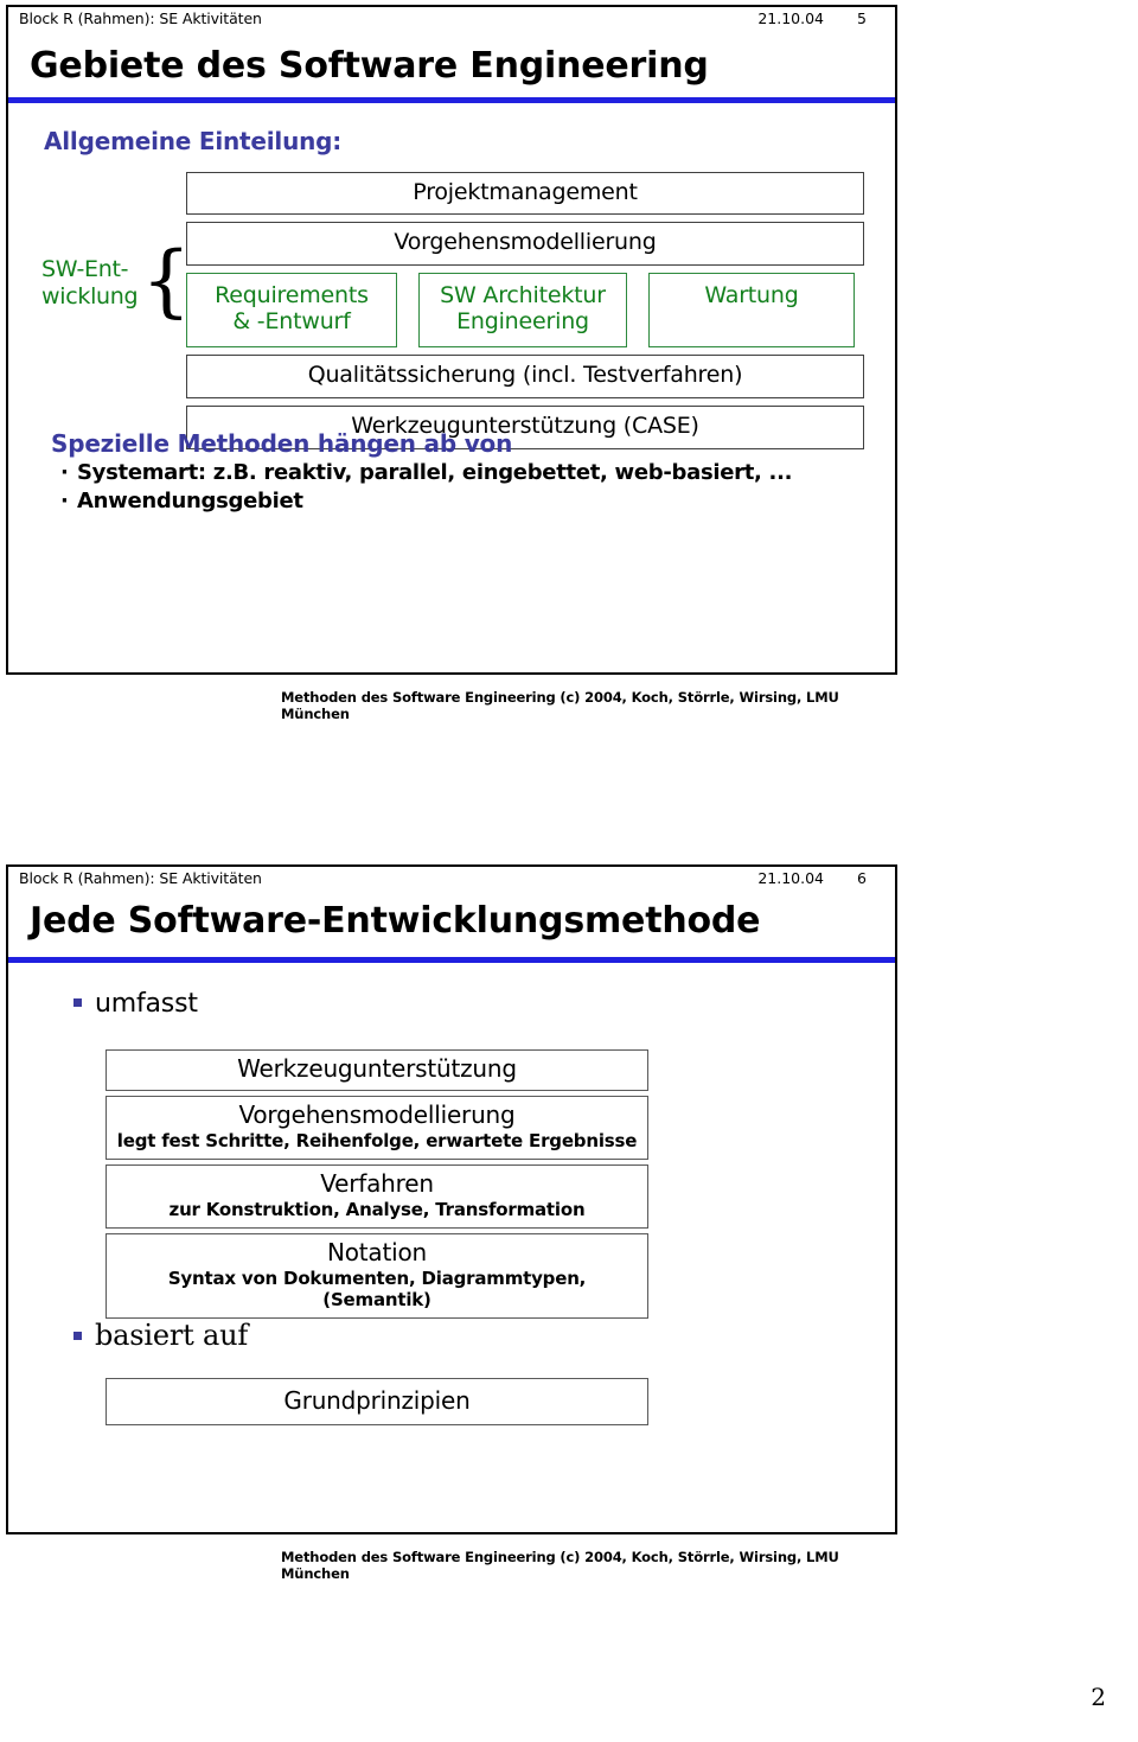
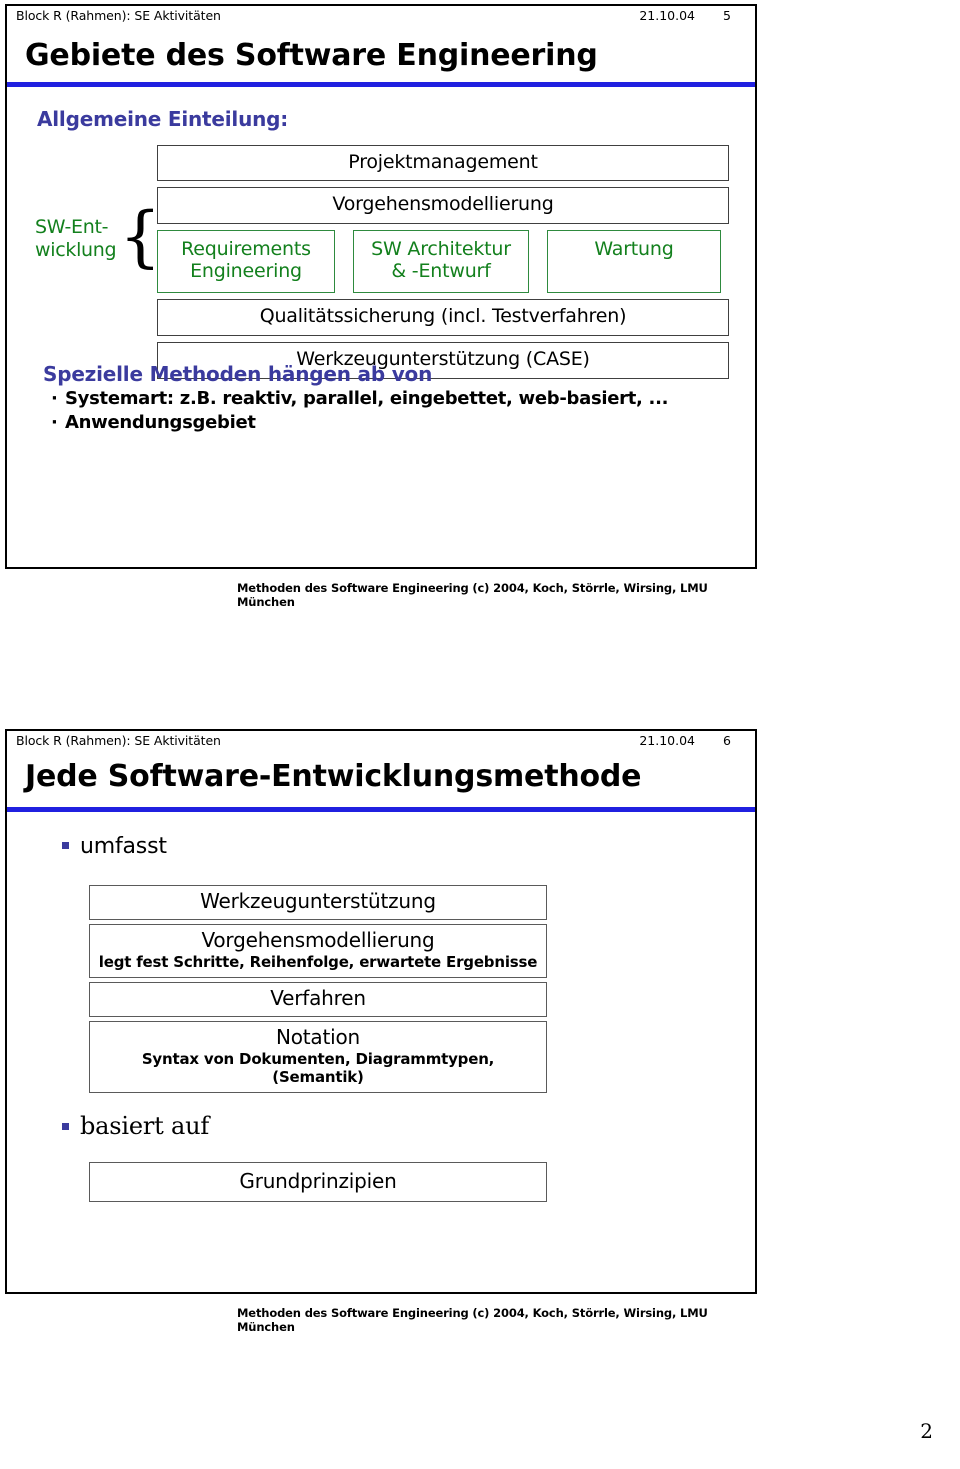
  Block R (Rahmen): SE Aktivitäten
  21.10.04
  5
  Gebiete des Software Engineering
  Allgemeine Einteilung:
  Projektmanagement
  Vorgehensmodellierung
  Requirements
- & -Entwurf
+ Engineering
  SW Architektur
- Engineering
+ & -Entwurf
  Wartung
  Qualitätssicherung (incl. Testverfahren)
  Werkzeugunterstützung (CASE)
  SW-Ent-
  wicklung
  {
  Spezielle Methoden hängen ab von
  ·
  Systemart: z.B. reaktiv, parallel, eingebettet, web-basiert, ...
  ·
  Anwendungsgebiet
  Methoden des Software Engineering (c) 2004, Koch, Störrle, Wirsing, LMU München
  Block R (Rahmen): SE Aktivitäten
  21.10.04
  6
  Jede Software-Entwicklungsmethode
  umfasst
  Werkzeugunterstützung
  Vorgehensmodellierung
  legt fest Schritte, Reihenfolge, erwartete Ergebnisse
  Verfahren
- zur Konstruktion, Analyse, Transformation
  Notation
  Syntax von Dokumenten, Diagrammtypen, (Semantik)
  basiert auf
  Grundprinzipien
  Methoden des Software Engineering (c) 2004, Koch, Störrle, Wirsing, LMU München
  2
